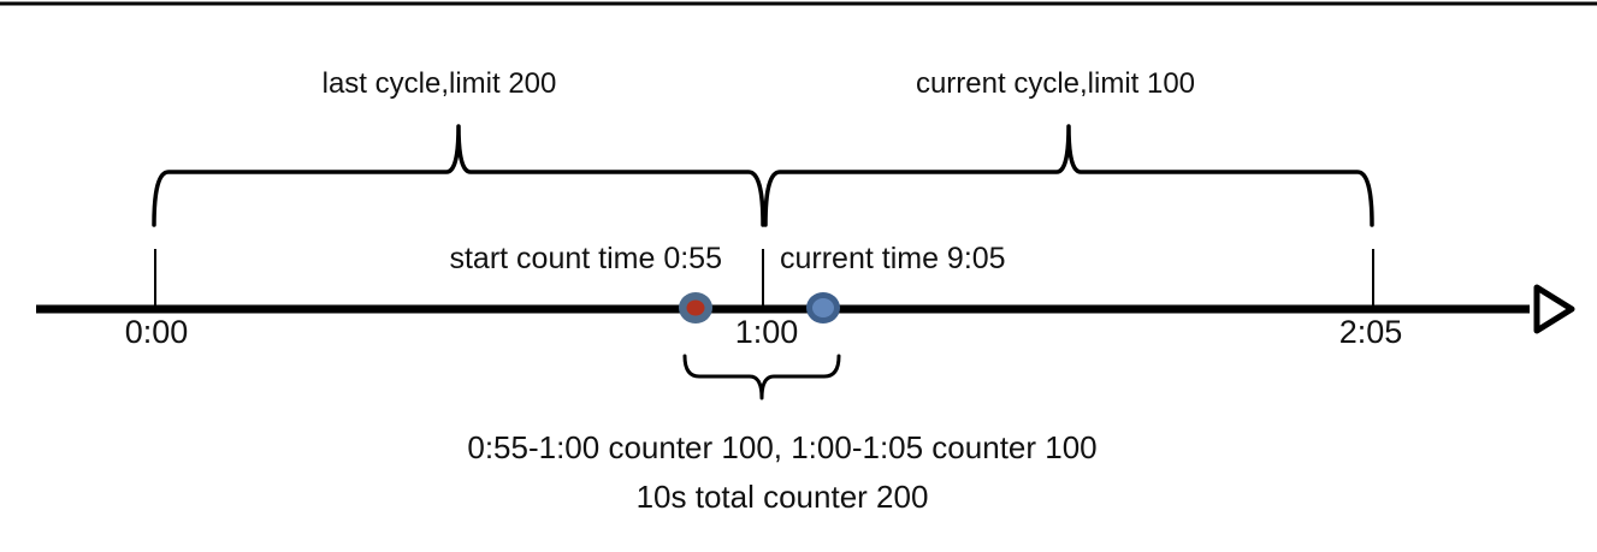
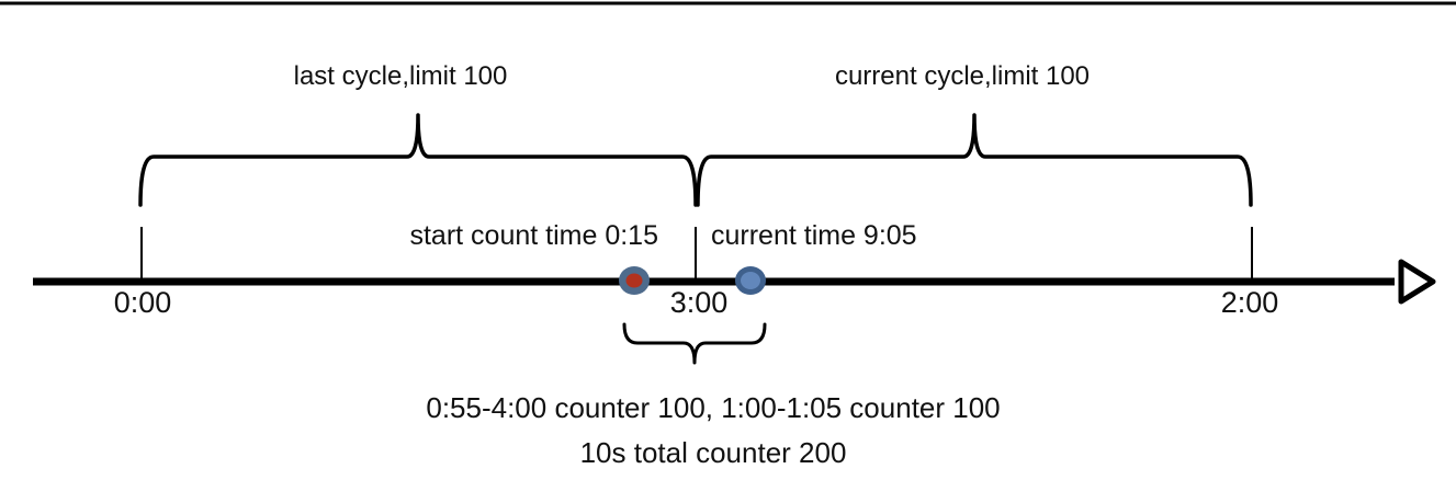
- last cycle,limit 200
+ last cycle,limit 100
  current cycle,limit 100
- start count time 0:55
+ start count time 0:15
  current time 9:05
  0:00
- 1:00
+ 3:00
- 2:05
+ 2:00
- 0:55-1:00 counter 100, 1:00-1:05 counter 100
+ 0:55-4:00 counter 100, 1:00-1:05 counter 100
  10s total counter 200
